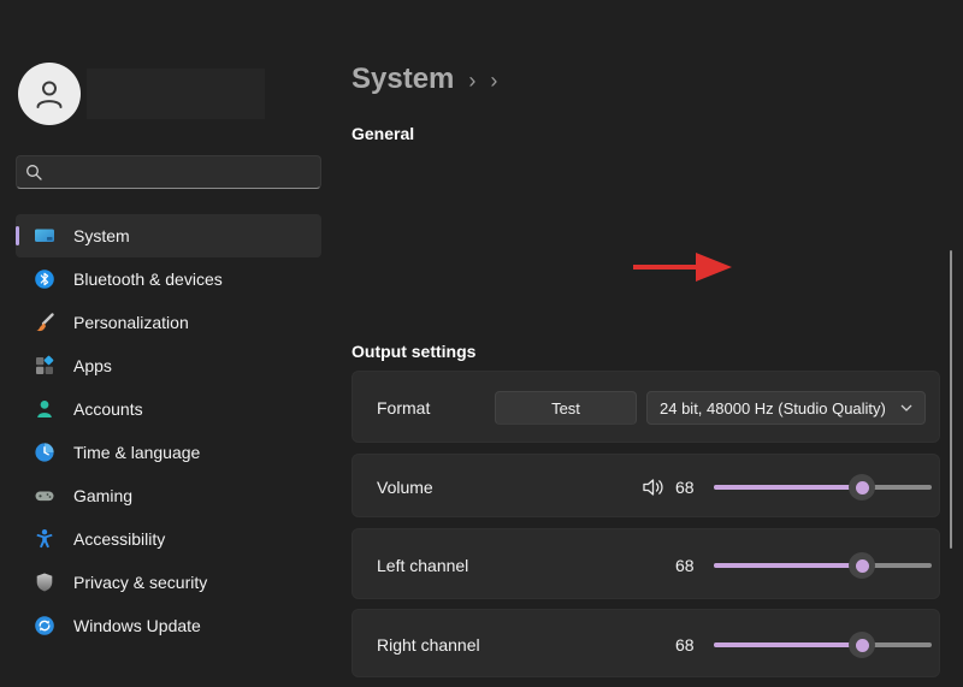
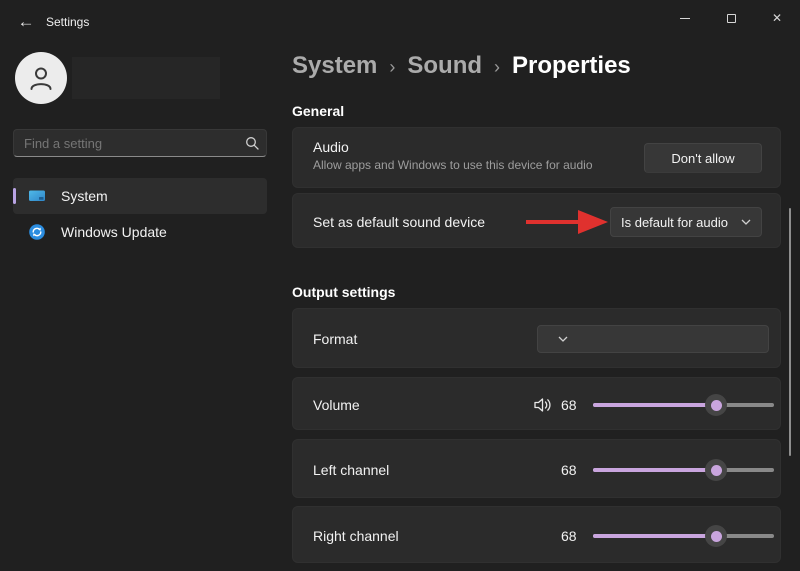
+ ←
+ Settings
+ ✕
+ Find a setting
  System
- Bluetooth & devices
- Personalization
- Apps
- Accounts
- Time & language
- Gaming
- Accessibility
- Privacy & security
  Windows Update
  System
  ›
+ Sound
  ›
+ Properties
  General
+ Audio
+ Allow apps and Windows to use this device for audio
+ Don't allow
+ Set as default sound device
+ Is default for audio
  Output settings
  Format
- Test
- 24 bit, 48000 Hz (Studio Quality)
  Volume
  68
  Left channel
  68
  Right channel
  68
